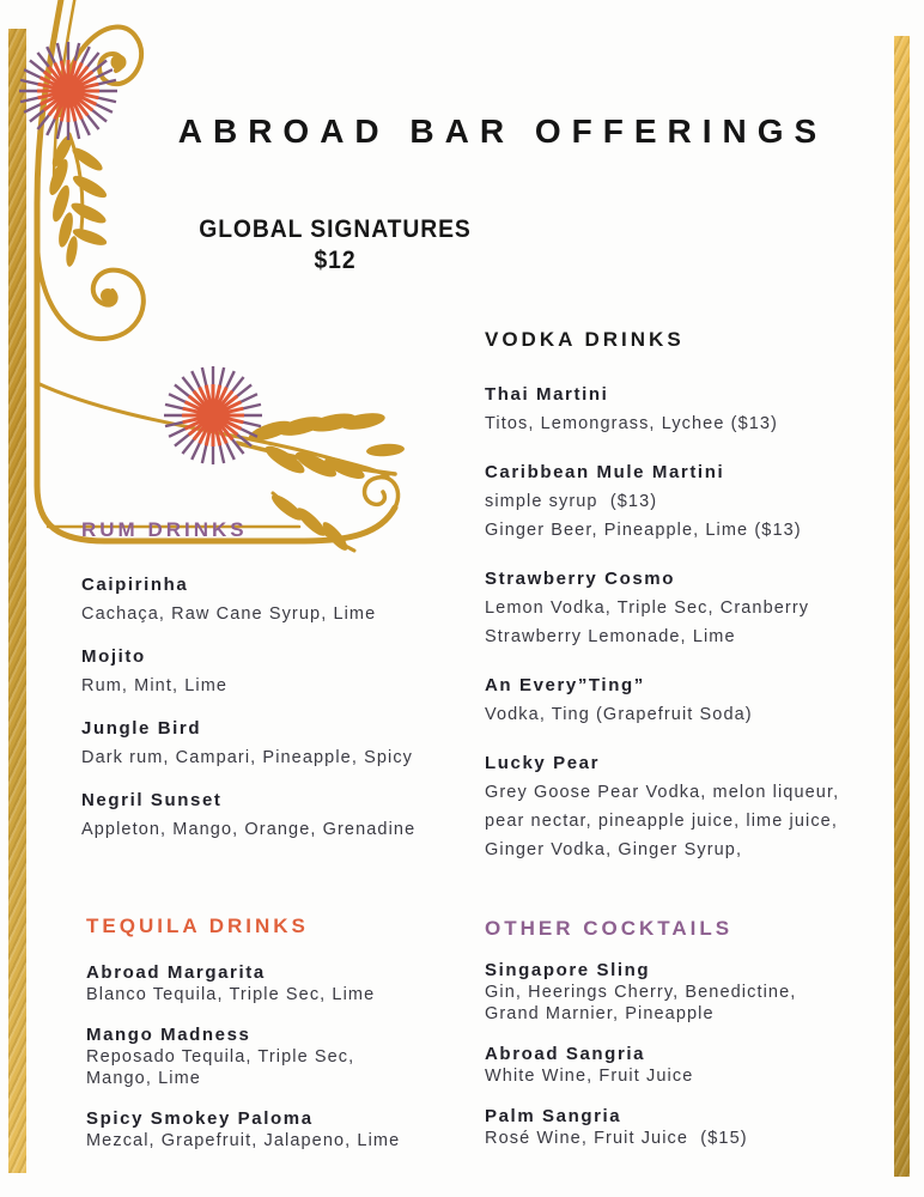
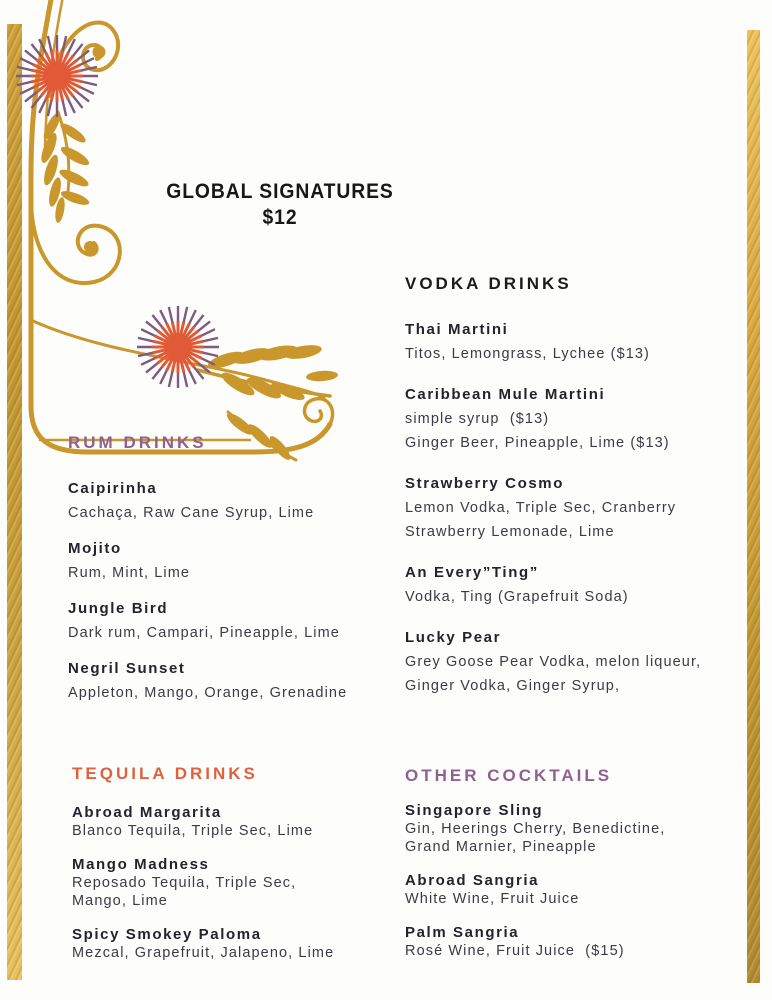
- ABROAD BAR OFFERINGS
  GLOBAL SIGNATURES
  $12
  VODKA DRINKS
  Thai Martini
  Titos, Lemongrass, Lychee ($13)
  Caribbean Mule Martini
  simple syrup ($13)
  Ginger Beer, Pineapple, Lime ($13)
  Strawberry Cosmo
  Lemon Vodka, Triple Sec, Cranberry
  Strawberry Lemonade, Lime
  An Every”Ting”
  Vodka, Ting (Grapefruit Soda)
  Lucky Pear
  Grey Goose Pear Vodka, melon liqueur,
- pear nectar, pineapple juice, lime juice,
  Ginger Vodka, Ginger Syrup,
  RUM DRINKS
  Caipirinha
  Cachaça, Raw Cane Syrup, Lime
  Mojito
  Rum, Mint, Lime
  Jungle Bird
- Dark rum, Campari, Pineapple, Spicy
+ Dark rum, Campari, Pineapple, Lime
  Negril Sunset
  Appleton, Mango, Orange, Grenadine
  TEQUILA DRINKS
  Abroad Margarita
  Blanco Tequila, Triple Sec, Lime
  Mango Madness
  Reposado Tequila, Triple Sec,
  Mango, Lime
  Spicy Smokey Paloma
  Mezcal, Grapefruit, Jalapeno, Lime
  OTHER COCKTAILS
  Singapore Sling
  Gin, Heerings Cherry, Benedictine,
  Grand Marnier, Pineapple
  Abroad Sangria
  White Wine, Fruit Juice
  Palm Sangria
  Rosé Wine, Fruit Juice ($15)
